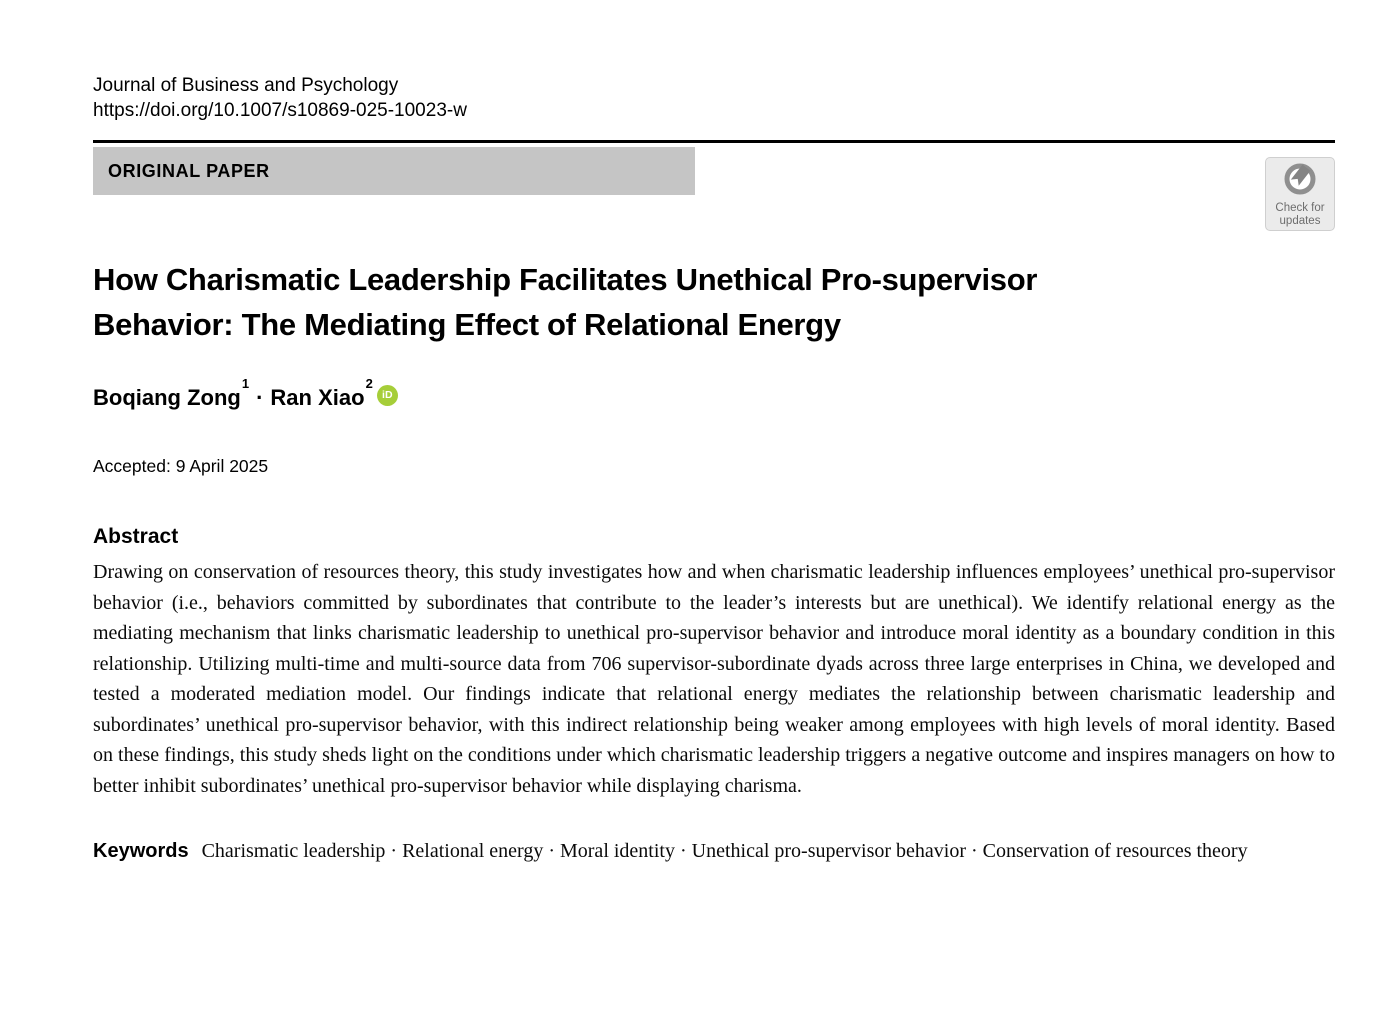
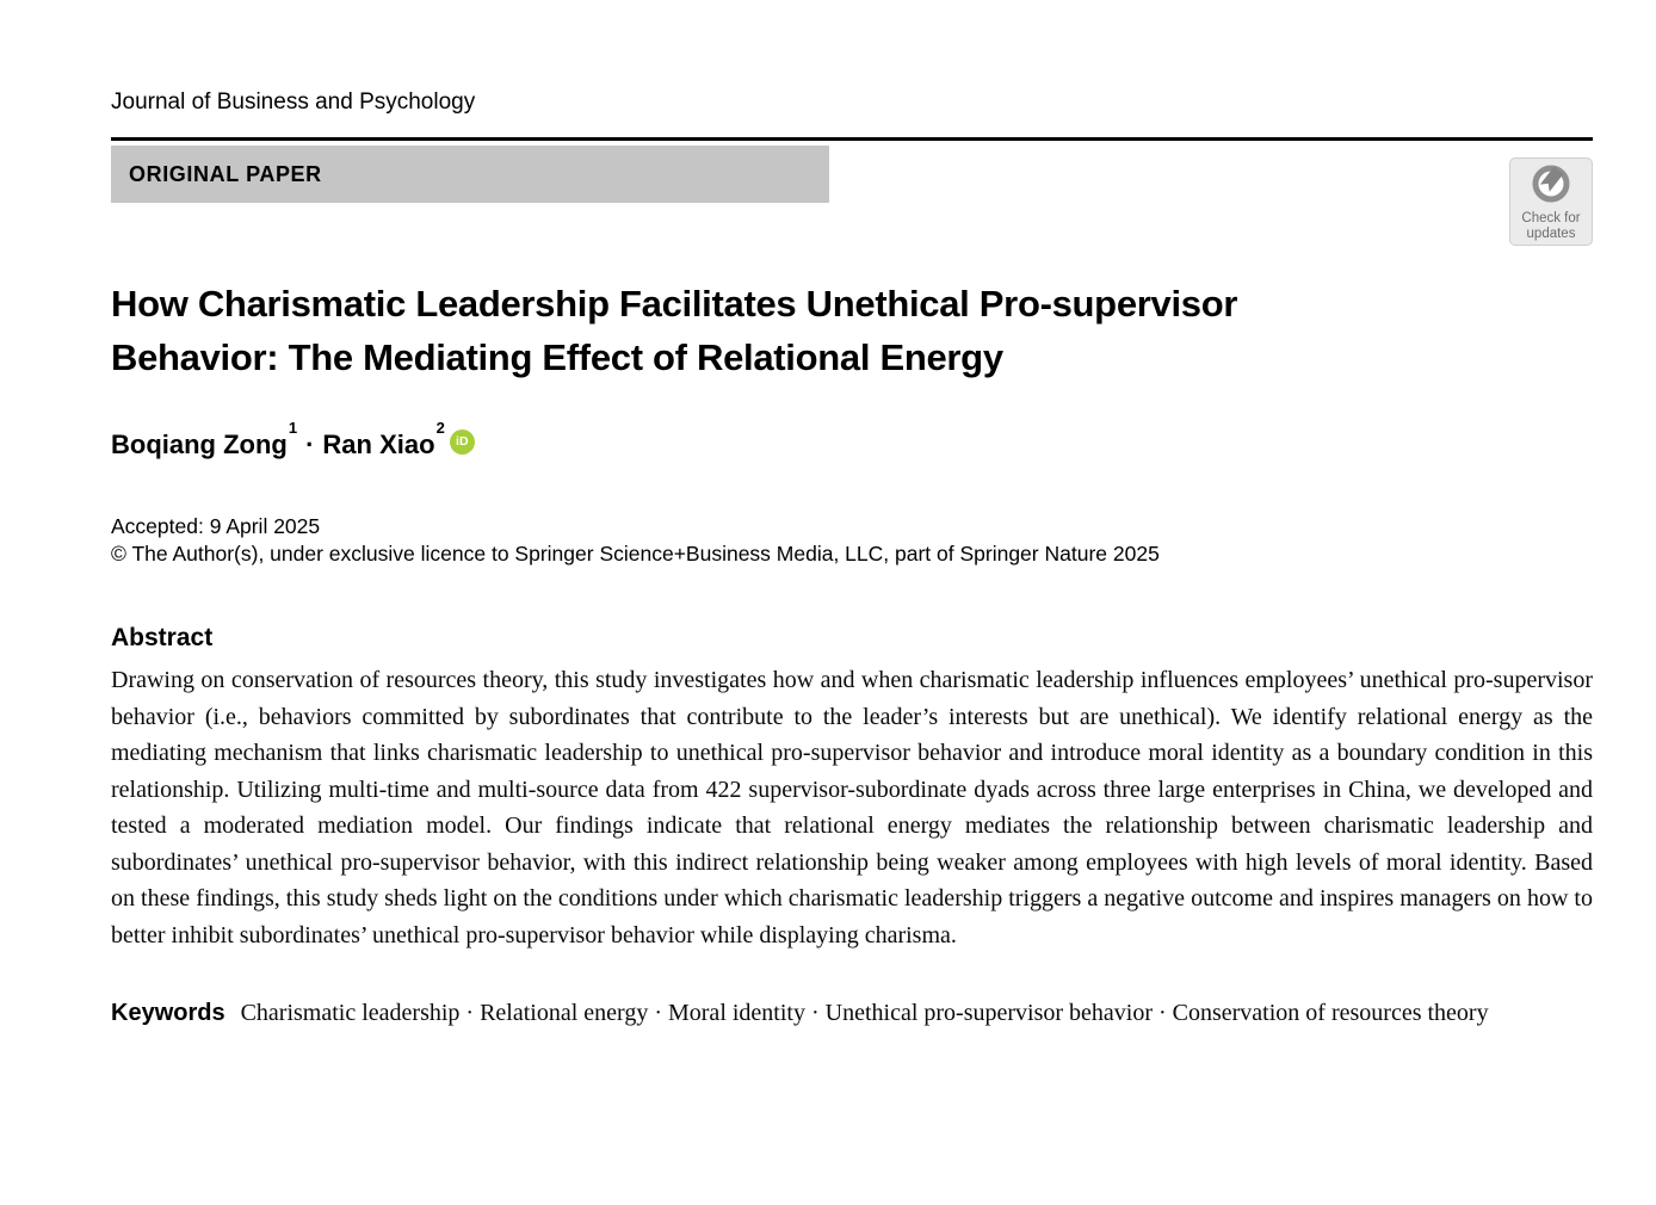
  Journal of Business and Psychology
- https://doi.org/10.1007/s10869-025-10023-w
  ORIGINAL PAPER
  Check for
  updates
  How Charismatic Leadership Facilitates Unethical Pro-supervisor
  Behavior: The Mediating Effect of Relational Energy
  Boqiang Zong1· Ran Xiao2iD
  Accepted: 9 April 2025
+ © The Author(s), under exclusive licence to Springer Science+Business Media, LLC, part of Springer Nature 2025
  Abstract
- Drawing on conservation of resources theory, this study investigates how and when charismatic leadership influences employees’ unethical pro-supervisor behavior (i.e., behaviors committed by subordinates that contribute to the leader’s interests but are unethical). We identify relational energy as the mediating mechanism that links charismatic leadership to unethical pro-supervisor behavior and introduce moral identity as a boundary condition in this relationship. Utilizing multi-time and multi-source data from 706 supervisor-subordinate dyads across three large enterprises in China, we developed and tested a moderated mediation model. Our findings indicate that relational energy mediates the relationship between charismatic leadership and subordinates’ unethical pro-supervisor behavior, with this indirect relationship being weaker among employees with high levels of moral identity. Based on these findings, this study sheds light on the conditions under which charismatic leadership triggers a negative outcome and inspires managers on how to better inhibit subordinates’ unethical pro-supervisor behavior while displaying charisma.
+ Drawing on conservation of resources theory, this study investigates how and when charismatic leadership influences employees’ unethical pro-supervisor behavior (i.e., behaviors committed by subordinates that contribute to the leader’s interests but are unethical). We identify relational energy as the mediating mechanism that links charismatic leadership to unethical pro-supervisor behavior and introduce moral identity as a boundary condition in this relationship. Utilizing multi-time and multi-source data from 422 supervisor-subordinate dyads across three large enterprises in China, we developed and tested a moderated mediation model. Our findings indicate that relational energy mediates the relationship between charismatic leadership and subordinates’ unethical pro-supervisor behavior, with this indirect relationship being weaker among employees with high levels of moral identity. Based on these findings, this study sheds light on the conditions under which charismatic leadership triggers a negative outcome and inspires managers on how to better inhibit subordinates’ unethical pro-supervisor behavior while displaying charisma.
  Keywords Charismatic leadership · Relational energy · Moral identity · Unethical pro-supervisor behavior · Conservation of resources theory
